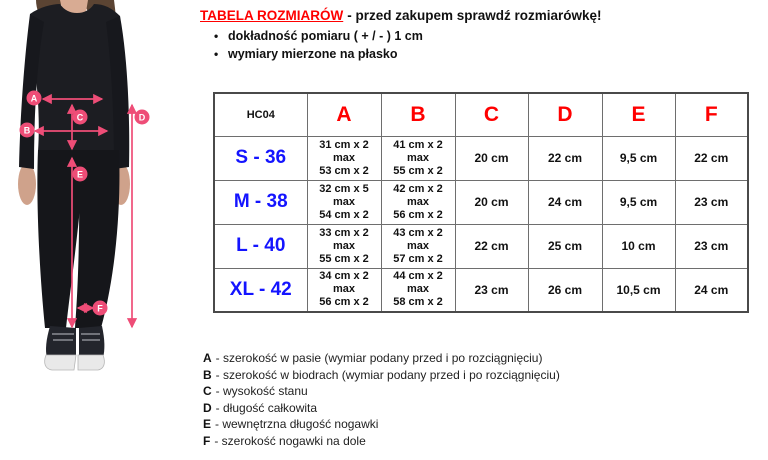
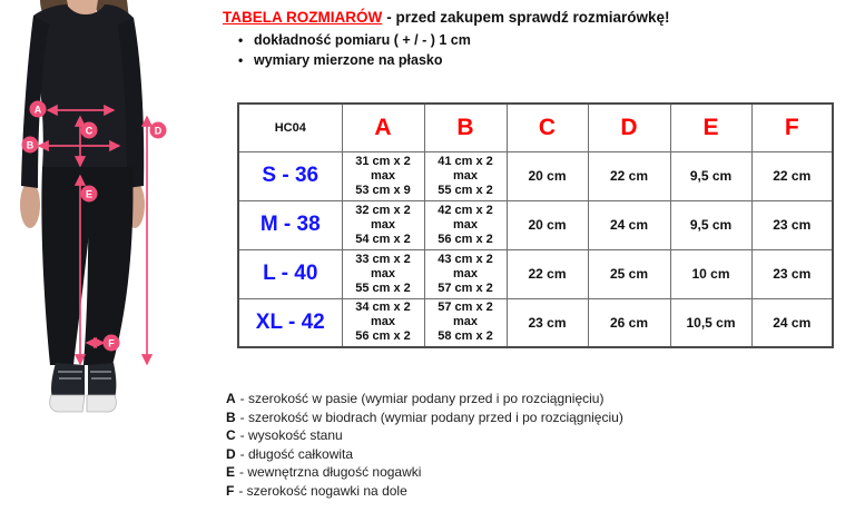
  A
  B
  C
  D
  E
  F
  TABELA ROZMIARÓW - przed zakupem sprawdź rozmiarówkę!
  •
  dokładność pomiaru ( + / - ) 1 cm
  •
  wymiary mierzone na płasko
  HC04	A	B	C	D	E	F
- S - 36	31 cm x 2 max 53 cm x 2	41 cm x 2 max 55 cm x 2	20 cm	22 cm	9,5 cm	22 cm
+ S - 36	31 cm x 2 max 53 cm x 9	41 cm x 2 max 55 cm x 2	20 cm	22 cm	9,5 cm	22 cm
- M - 38	32 cm x 5 max 54 cm x 2	42 cm x 2 max 56 cm x 2	20 cm	24 cm	9,5 cm	23 cm
+ M - 38	32 cm x 2 max 54 cm x 2	42 cm x 2 max 56 cm x 2	20 cm	24 cm	9,5 cm	23 cm
  L - 40	33 cm x 2 max 55 cm x 2	43 cm x 2 max 57 cm x 2	22 cm	25 cm	10 cm	23 cm
- XL - 42	34 cm x 2 max 56 cm x 2	44 cm x 2 max 58 cm x 2	23 cm	26 cm	10,5 cm	24 cm
+ XL - 42	34 cm x 2 max 56 cm x 2	57 cm x 2 max 58 cm x 2	23 cm	26 cm	10,5 cm	24 cm
  A - szerokość w pasie (wymiar podany przed i po rozciągnięciu)
  B - szerokość w biodrach (wymiar podany przed i po rozciągnięciu)
  C - wysokość stanu
  D - długość całkowita
  E - wewnętrzna długość nogawki
  F - szerokość nogawki na dole
